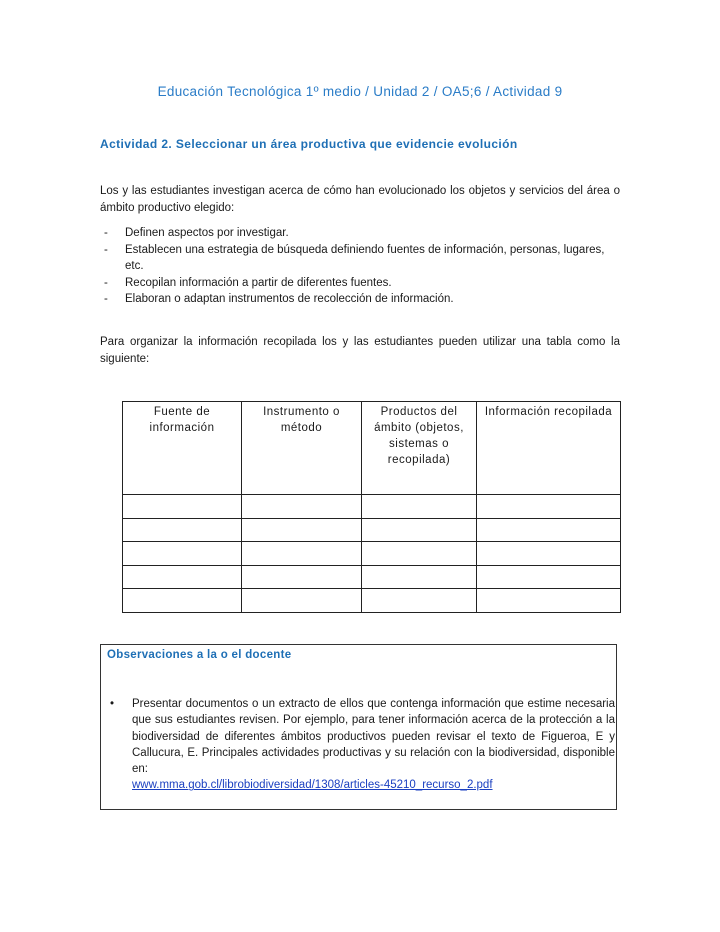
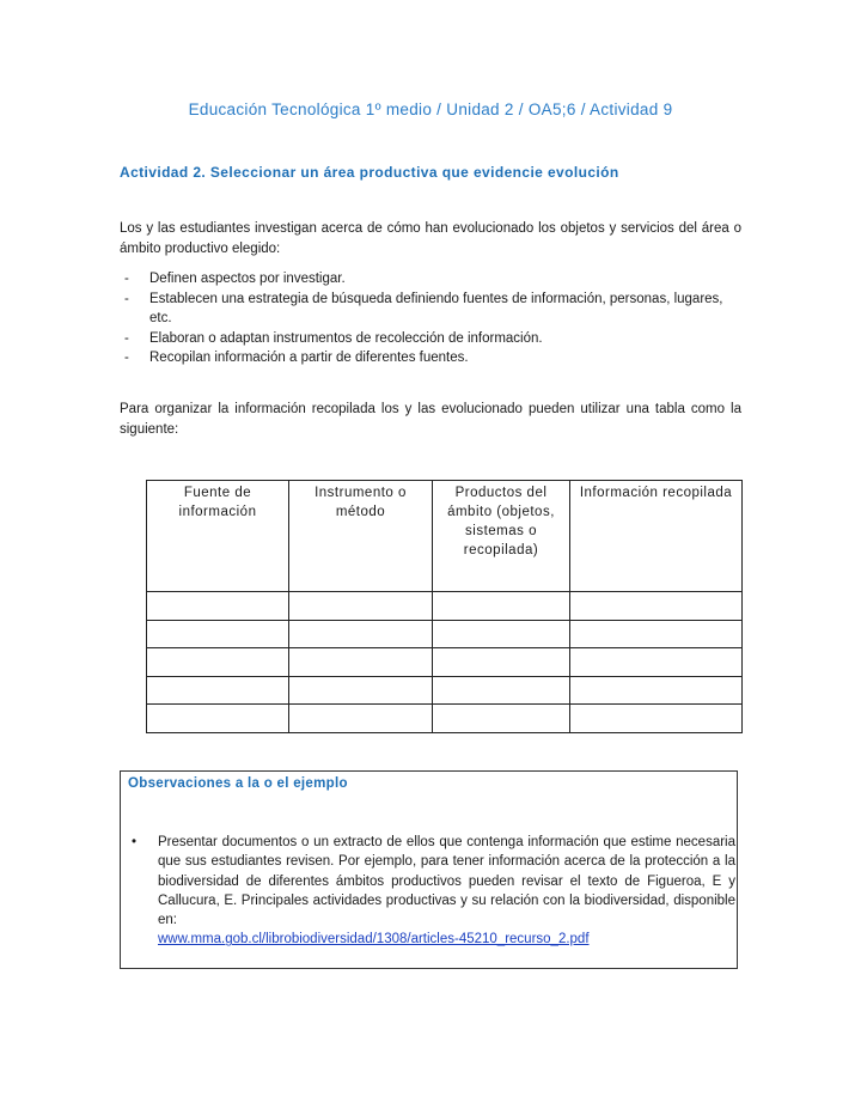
  Educación Tecnológica 1º medio / Unidad 2 / OA5;6 / Actividad 9
  Actividad 2. Seleccionar un área productiva que evidencie evolución
  Los y las estudiantes investigan acerca de cómo han evolucionado los objetos y servicios del área o ámbito productivo elegido:
  -
  Definen aspectos por investigar.
  -
  Establecen una estrategia de búsqueda definiendo fuentes de información, personas, lugares, etc.
  -
- Recopilan información a partir de diferentes fuentes.
+ Elaboran o adaptan instrumentos de recolección de información.
  -
- Elaboran o adaptan instrumentos de recolección de información.
+ Recopilan información a partir de diferentes fuentes.
- Para organizar la información recopilada los y las estudiantes pueden utilizar una tabla como la siguiente:
+ Para organizar la información recopilada los y las evolucionado pueden utilizar una tabla como la siguiente:
  Fuente de información	Instrumento o método	Productos del ámbito (objetos, sistemas o recopilada)	Información recopilada
- Observaciones a la o el docente
+ Observaciones a la o el ejemplo
  •
  Presentar documentos o un extracto de ellos que contenga información que estime necesaria que sus estudiantes revisen. Por ejemplo, para tener información acerca de la protección a la biodiversidad de diferentes ámbitos productivos pueden revisar el texto de Figueroa, E y Callucura, E. Principales actividades productivas y su relación con la biodiversidad, disponible en:
  www.mma.gob.cl/librobiodiversidad/1308/articles-45210_recurso_2.pdf
